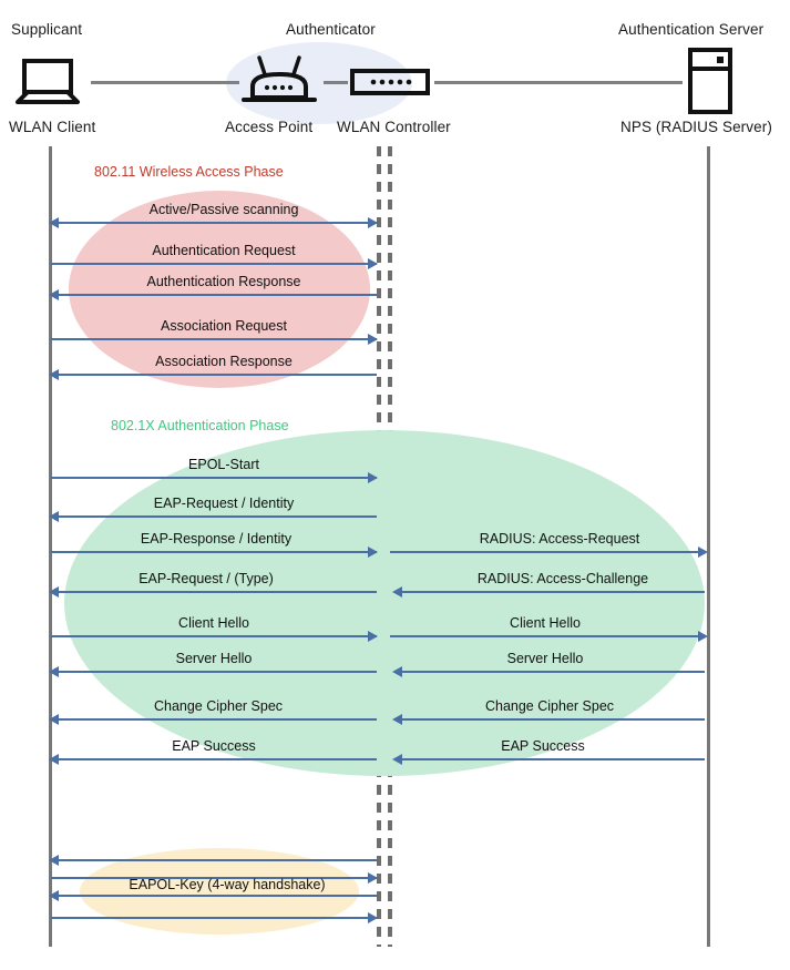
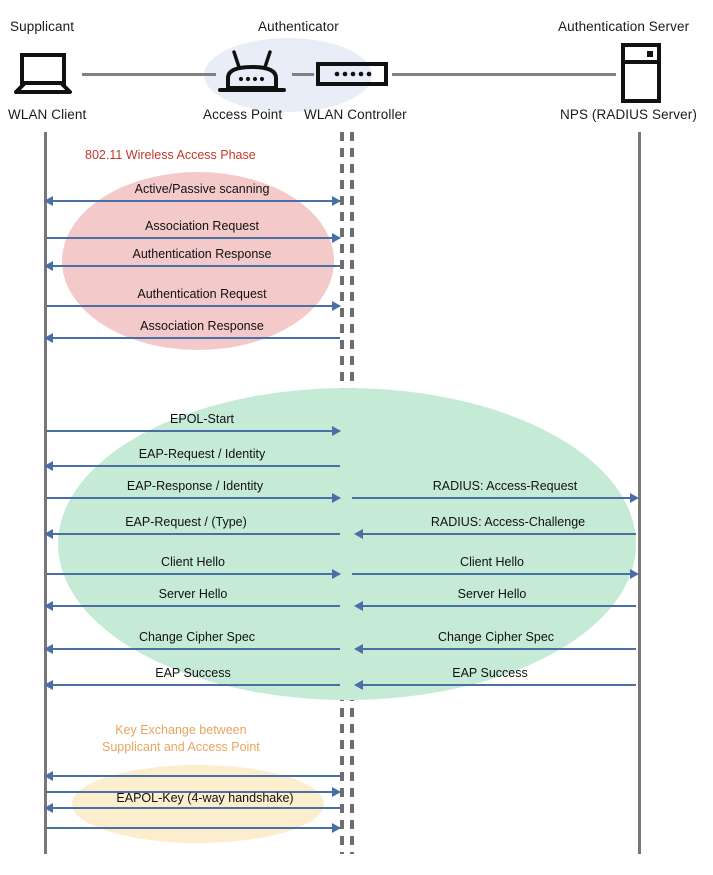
  Supplicant
  Authenticator
  Authentication Server
  WLAN Client
  Access Point
  WLAN Controller
  NPS (RADIUS Server)
  802.11 Wireless Access Phase
  Active/Passive scanning
- Authentication Request
+ Association Request
  Authentication Response
- Association Request
+ Authentication Request
  Association Response
- 802.1X Authentication Phase
  EPOL-Start
  EAP-Request / Identity
  EAP-Response / Identity
  RADIUS: Access-Request
  EAP-Request / (Type)
  RADIUS: Access-Challenge
  Client Hello
  Client Hello
  Server Hello
  Server Hello
  Change Cipher Spec
  Change Cipher Spec
  EAP Success
  EAP Success
+ Key Exchange between
+ Supplicant and Access Point
  EAPOL-Key (4-way handshake)
